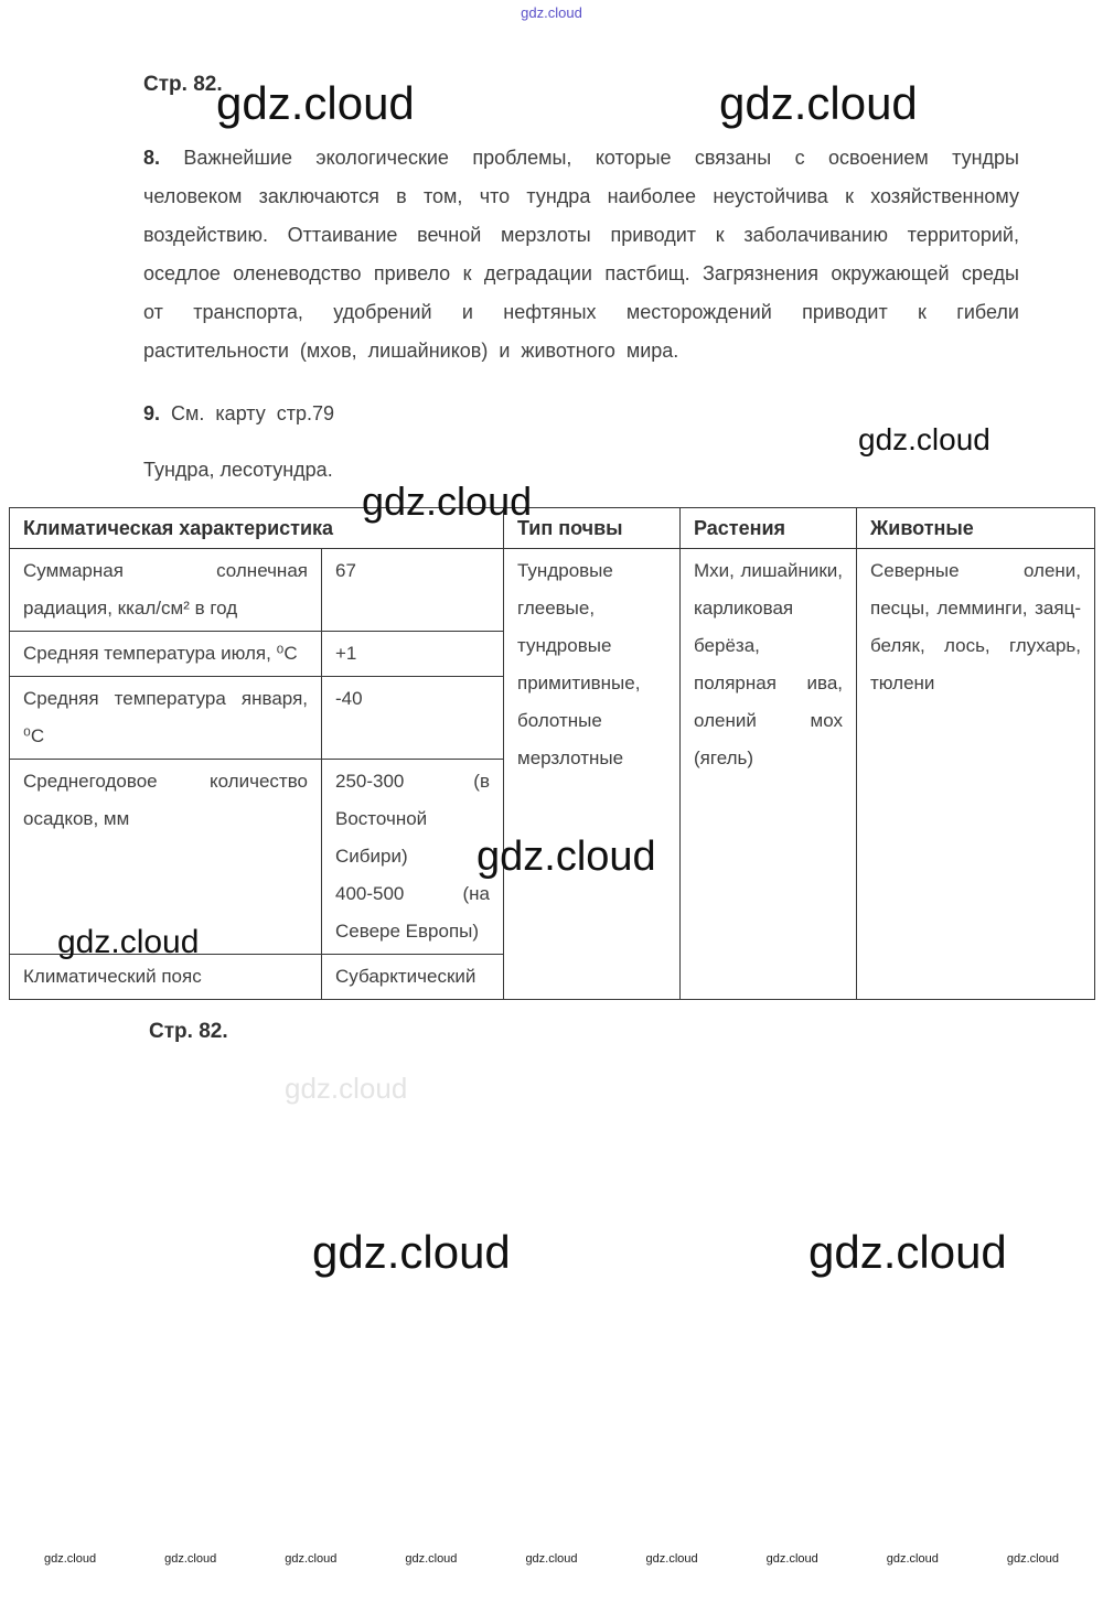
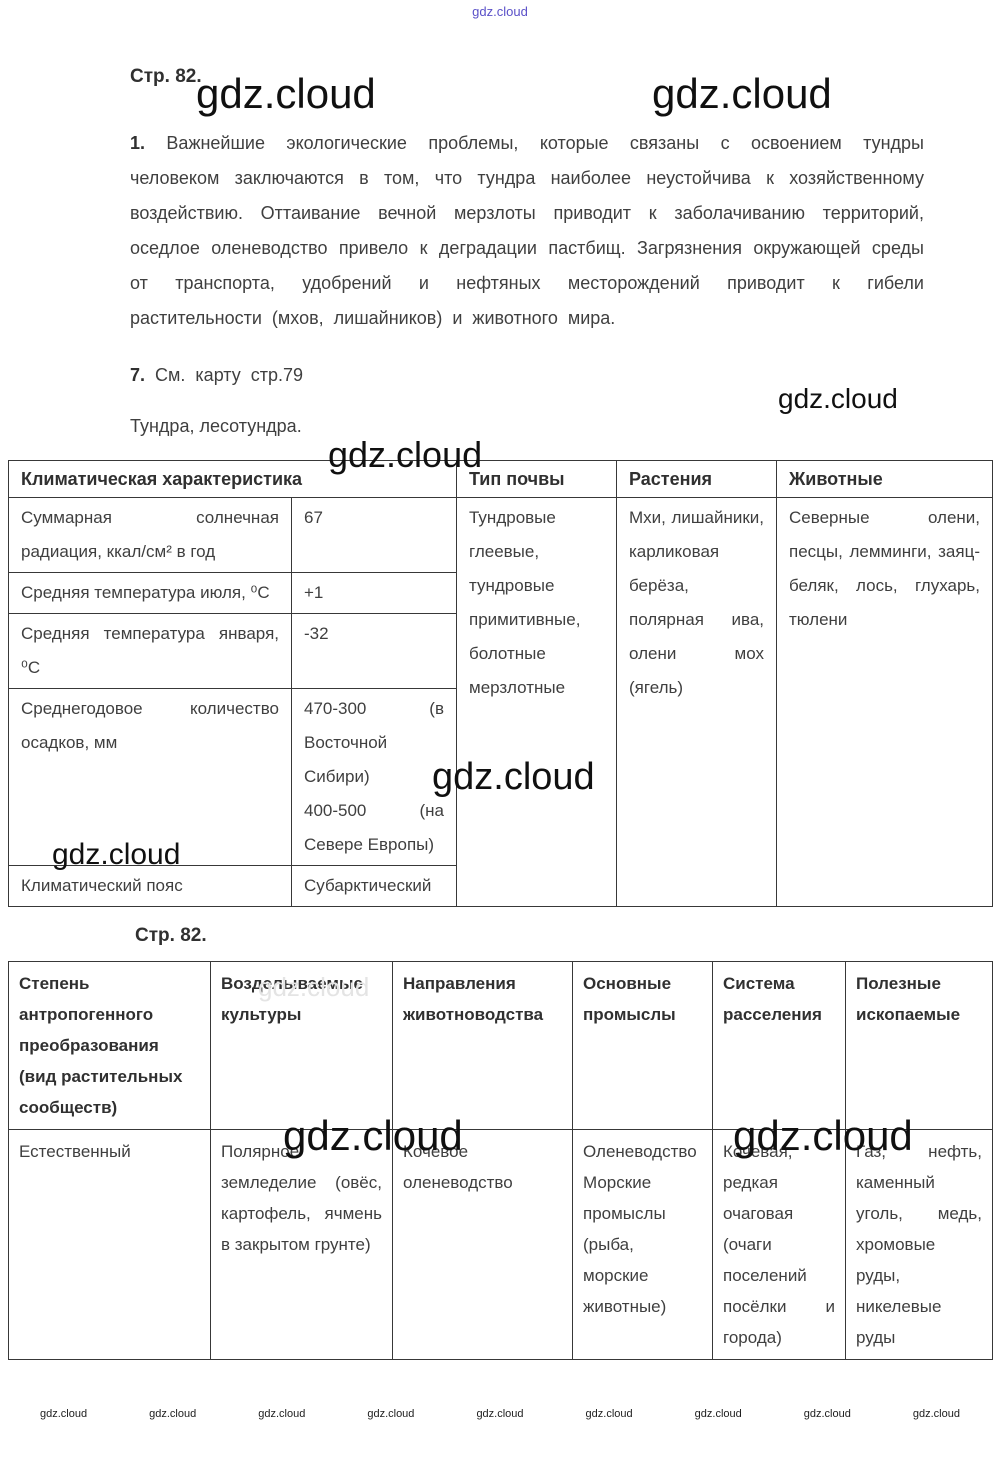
  gdz.cloud
  Стр. 82.
- 8. Важнейшие экологические проблемы, которые связаны с освоением тундры человеком заключаются в том, что тундра наиболее неустойчива к хозяйственному воздействию. Оттаивание вечной мерзлоты приводит к заболачиванию территорий, оседлое оленеводство привело к деградации пастбищ. Загрязнения окружающей среды от транспорта, удобрений и нефтяных месторождений приводит к гибели растительности (мхов, лишайников) и животного мира.
+ 1. Важнейшие экологические проблемы, которые связаны с освоением тундры человеком заключаются в том, что тундра наиболее неустойчива к хозяйственному воздействию. Оттаивание вечной мерзлоты приводит к заболачиванию территорий, оседлое оленеводство привело к деградации пастбищ. Загрязнения окружающей среды от транспорта, удобрений и нефтяных месторождений приводит к гибели растительности (мхов, лишайников) и животного мира.
- 9. См. карту стр.79
+ 7. См. карту стр.79
  Тундра, лесотундра.
  Климатическая характеристика	Тип почвы	Растения	Животные
- Суммарная солнечная радиация, ккал/см² в год	67	Тундровые глеевые, тундровые примитивные, болотные мерзлотные	Мхи, лишайники, карликовая берёза, полярная ива, олений мох (ягель)	Северные олени, песцы, лемминги, заяц-беляк, лось, глухарь, тюлени
+ Суммарная солнечная радиация, ккал/см² в год	67	Тундровые глеевые, тундровые примитивные, болотные мерзлотные	Мхи, лишайники, карликовая берёза, полярная ива, олени мох (ягель)	Северные олени, песцы, лемминги, заяц-беляк, лось, глухарь, тюлени
  Средняя температура июля, ⁰С	+1
- Средняя температура января, ⁰С	-40
+ Средняя температура января, ⁰С	-32
- Среднегодовое количество осадков, мм	250-300 (в Восточной Сибири) 400-500 (на Севере Европы)
+ Среднегодовое количество осадков, мм	470-300 (в Восточной Сибири) 400-500 (на Севере Европы)
  Климатический пояс	Субарктический
  Стр. 82.
+ Степень антропогенного преобразования (вид растительных сообществ)	Возделываемые культуры	Направления животноводства	Основные промыслы	Система расселения	Полезные ископаемые
+ Естественный	Полярное земледелие (овёс, картофель, ячмень в закрытом грунте)	Кочевое оленеводство	Оленеводство Морские промыслы (рыба, морские животные)	Кочевая, редкая очаговая (очаги поселений посёлки и города)	Газ, нефть, каменный уголь, медь, хромовые руды, никелевые руды
  gdz.cloud
  gdz.cloud
  gdz.cloud
  gdz.cloud
  gdz.cloud
  gdz.cloud
  gdz.cloud
  gdz.cloud
  gdz.cloud
  gdz.cloud
  gdz.cloud
  gdz.cloud
  gdz.cloud
  gdz.cloud
  gdz.cloud
  gdz.cloud
  gdz.cloud
  gdz.cloud
